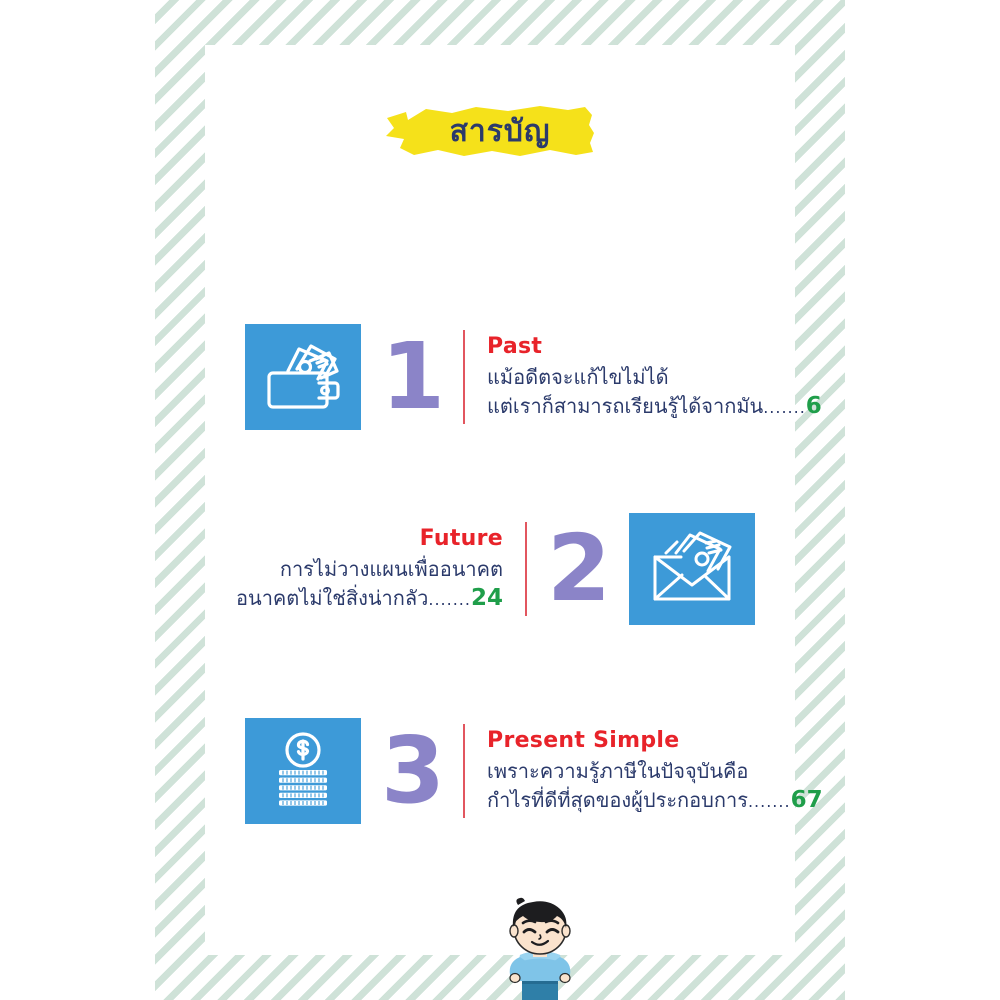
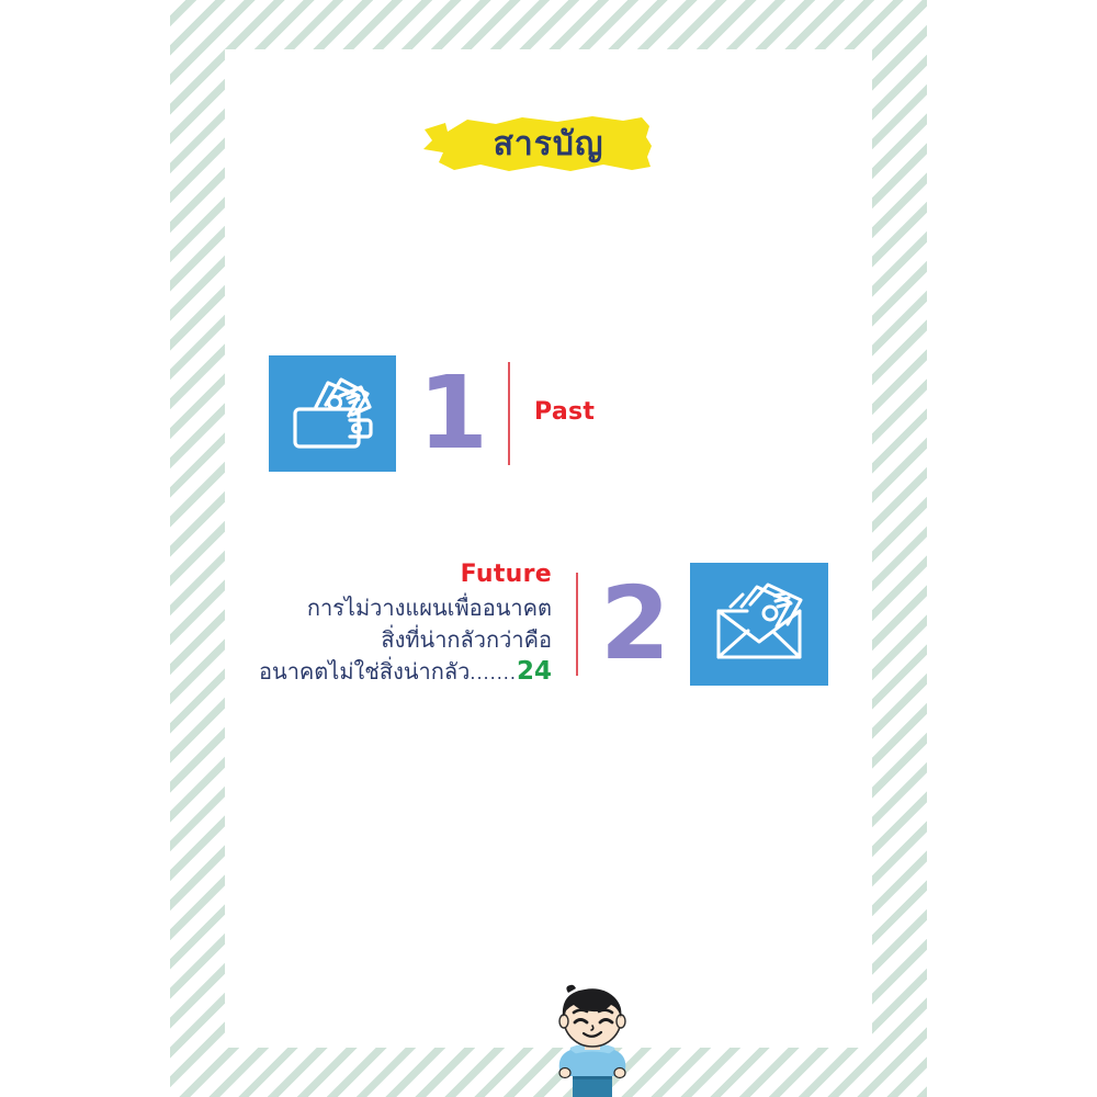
  สารบัญ
  1
  Past
- แม้อดีตจะแก้ไขไม่ได้
- แต่เราก็สามารถเรียนรู้ได้จากมัน.......6
  2
  Future
  การไม่วางแผนเพื่ออนาคต
+ สิ่งที่น่ากลัวกว่าคือ
  อนาคตไม่ใช่สิ่งน่ากลัว.......24
- 3
- Present Simple
- เพราะความรู้ภาษีในปัจจุบันคือ
- กำไรที่ดีที่สุดของผู้ประกอบการ.......67
